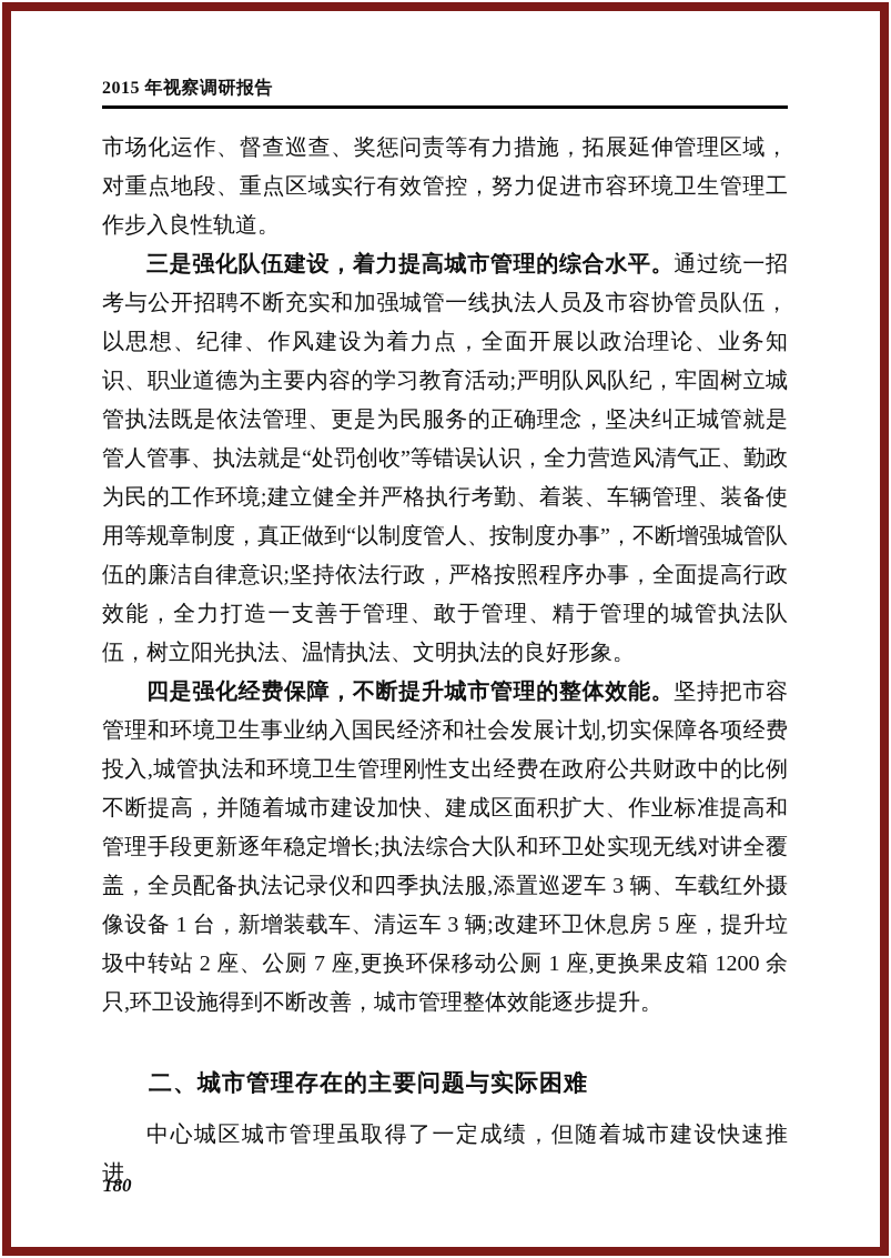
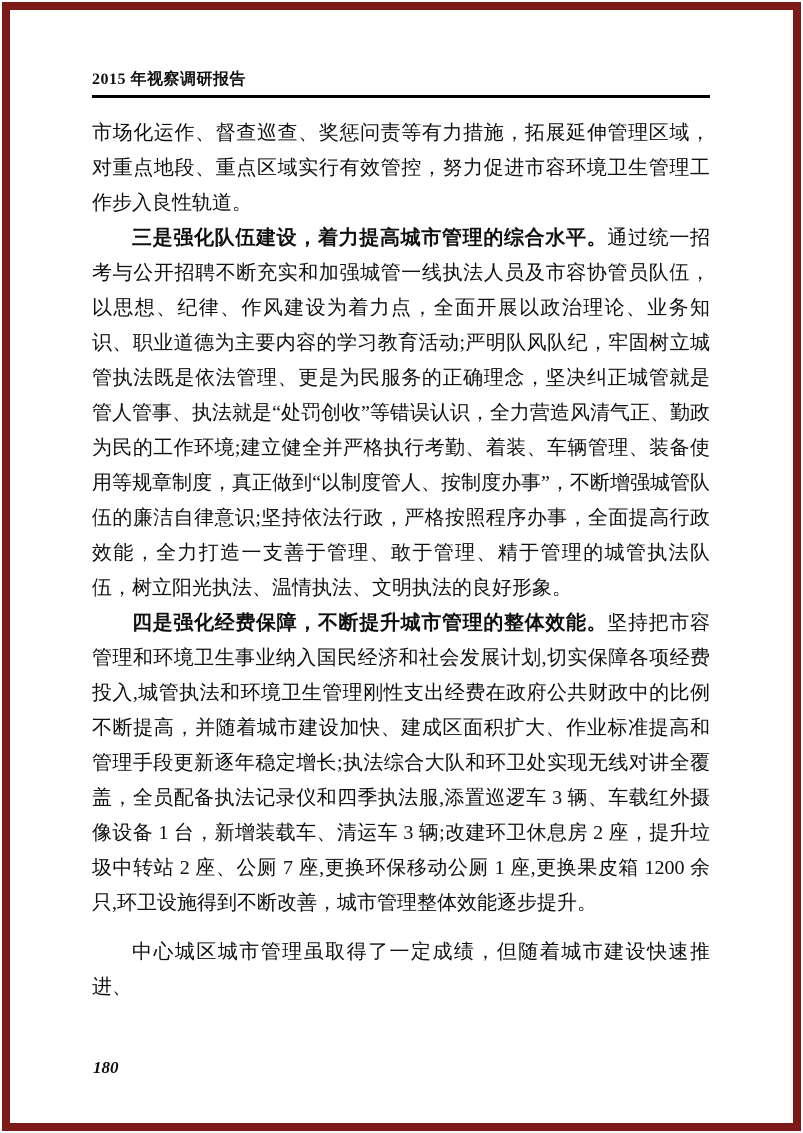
  2015 年视察调研报告
  市场化运作、督查巡查、奖惩问责等有力措施，拓展延伸管理区域，对重点地段、重点区域实行有效管控，努力促进市容环境卫生管理工作步入良性轨道。
  三是强化队伍建设，着力提高城市管理的综合水平。通过统一招考与公开招聘不断充实和加强城管一线执法人员及市容协管员队伍，以思想、纪律、作风建设为着力点，全面开展以政治理论、业务知识、职业道德为主要内容的学习教育活动;严明队风队纪，牢固树立城管执法既是依法管理、更是为民服务的正确理念，坚决纠正城管就是管人管事、执法就是“处罚创收”等错误认识，全力营造风清气正、勤政为民的工作环境;建立健全并严格执行考勤、着装、车辆管理、装备使用等规章制度，真正做到“以制度管人、按制度办事”，不断增强城管队伍的廉洁自律意识;坚持依法行政，严格按照程序办事，全面提高行政效能，全力打造一支善于管理、敢于管理、精于管理的城管执法队伍，树立阳光执法、温情执法、文明执法的良好形象。
- 四是强化经费保障，不断提升城市管理的整体效能。坚持把市容管理和环境卫生事业纳入国民经济和社会发展计划,切实保障各项经费投入,城管执法和环境卫生管理刚性支出经费在政府公共财政中的比例不断提高，并随着城市建设加快、建成区面积扩大、作业标准提高和管理手段更新逐年稳定增长;执法综合大队和环卫处实现无线对讲全覆盖，全员配备执法记录仪和四季执法服,添置巡逻车 3 辆、车载红外摄像设备 1 台，新增装载车、清运车 3 辆;改建环卫休息房 5 座，提升垃圾中转站 2 座、公厕 7 座,更换环保移动公厕 1 座,更换果皮箱 1200 余只,环卫设施得到不断改善，城市管理整体效能逐步提升。
+ 四是强化经费保障，不断提升城市管理的整体效能。坚持把市容管理和环境卫生事业纳入国民经济和社会发展计划,切实保障各项经费投入,城管执法和环境卫生管理刚性支出经费在政府公共财政中的比例不断提高，并随着城市建设加快、建成区面积扩大、作业标准提高和管理手段更新逐年稳定增长;执法综合大队和环卫处实现无线对讲全覆盖，全员配备执法记录仪和四季执法服,添置巡逻车 3 辆、车载红外摄像设备 1 台，新增装载车、清运车 3 辆;改建环卫休息房 2 座，提升垃圾中转站 2 座、公厕 7 座,更换环保移动公厕 1 座,更换果皮箱 1200 余只,环卫设施得到不断改善，城市管理整体效能逐步提升。
- 二、城市管理存在的主要问题与实际困难
  中心城区城市管理虽取得了一定成绩，但随着城市建设快速推进、
  180
